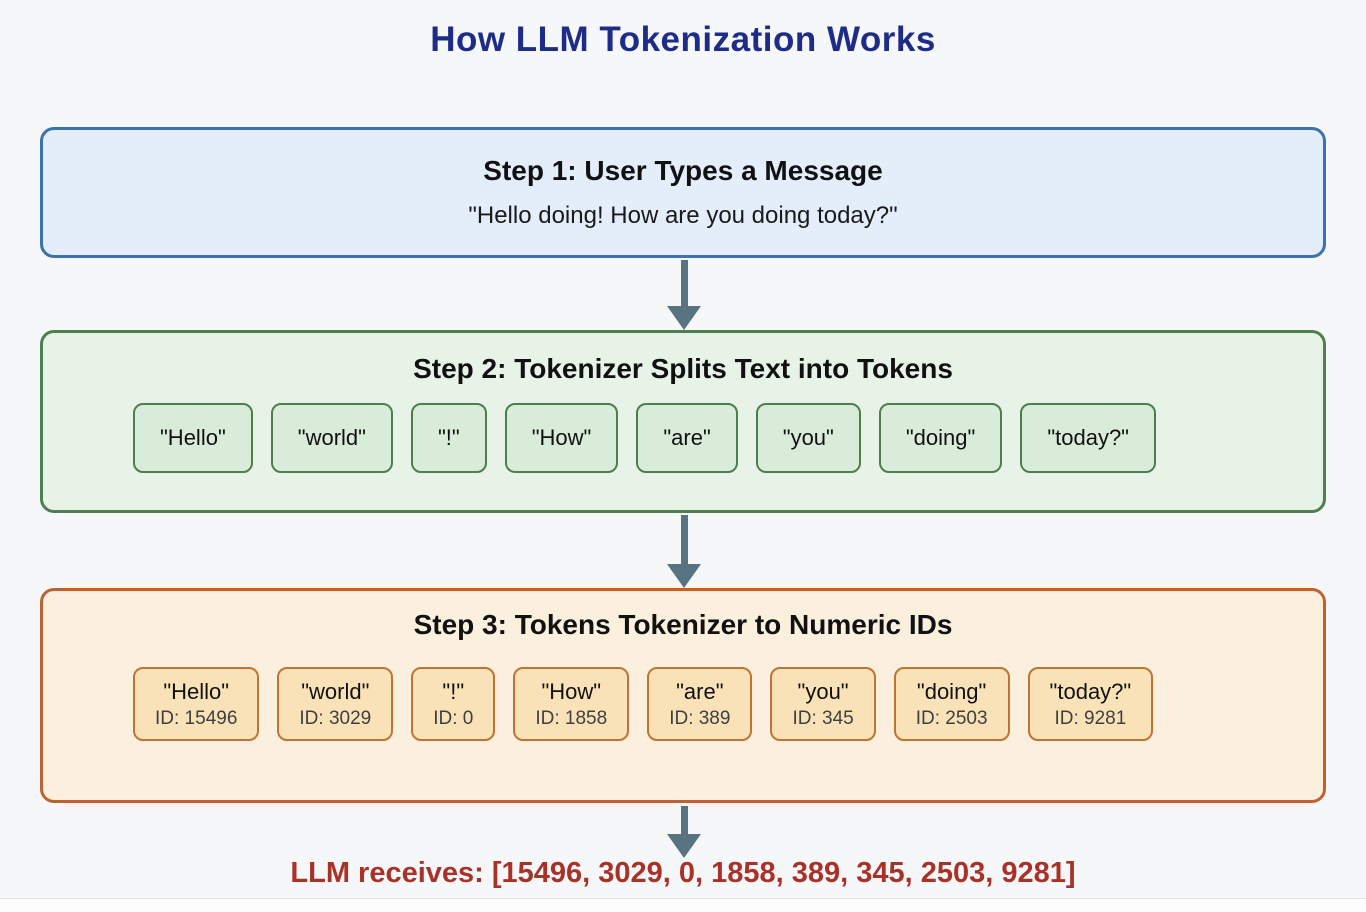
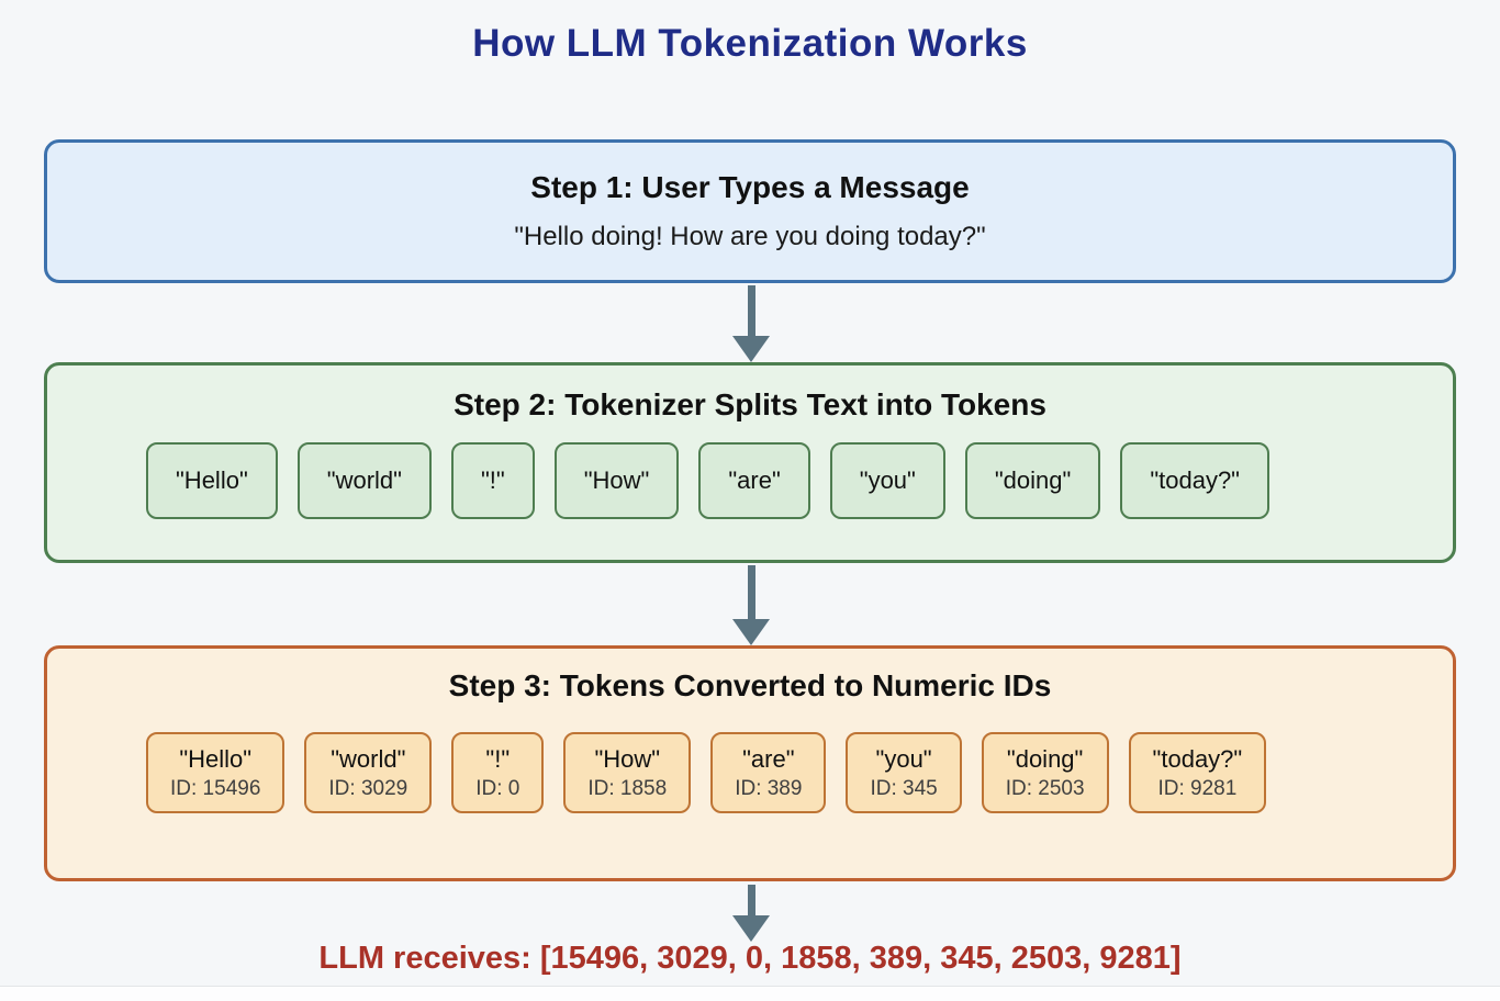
  How LLM Tokenization Works
  Step 1: User Types a Message
  "Hello doing! How are you doing today?"
  Step 2: Tokenizer Splits Text into Tokens
  "Hello"
  "world"
  "!"
  "How"
  "are"
  "you"
  "doing"
  "today?"
- Step 3: Tokens Tokenizer to Numeric IDs
+ Step 3: Tokens Converted to Numeric IDs
  "Hello"
  ID: 15496
  "world"
  ID: 3029
  "!"
  ID: 0
  "How"
  ID: 1858
  "are"
  ID: 389
  "you"
  ID: 345
  "doing"
  ID: 2503
  "today?"
  ID: 9281
  LLM receives: [15496, 3029, 0, 1858, 389, 345, 2503, 9281]
